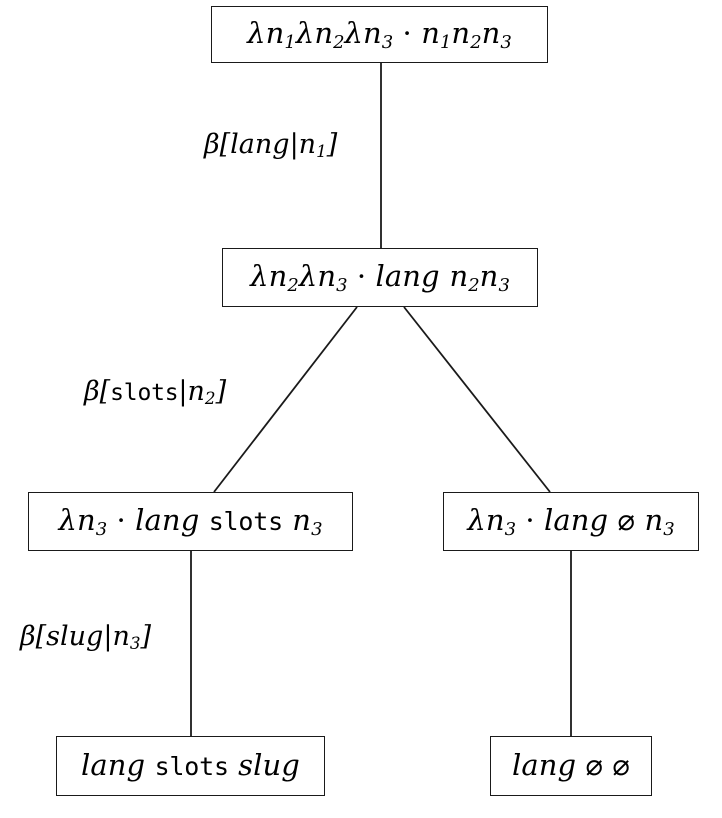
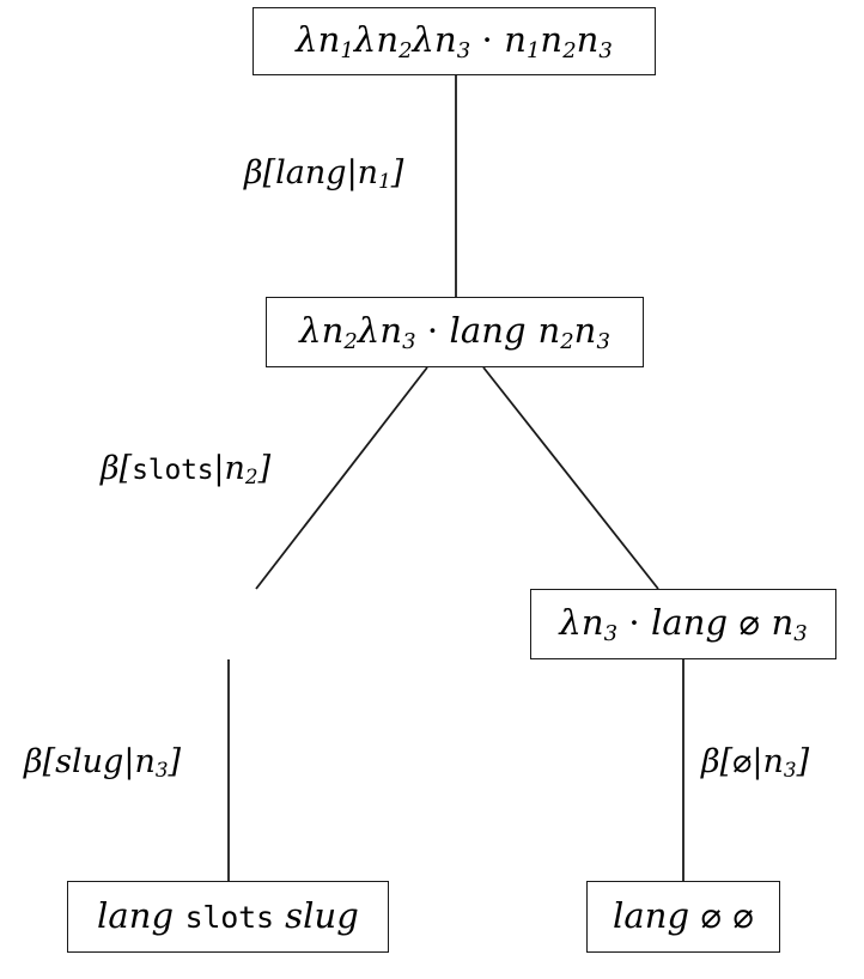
  λn1λn2λn3 · n1n2n3
  λn2λn3 · lang n2n3
- λn3 · lang slots n3
  λn3 · lang ⌀ n3
  lang slots slug
  lang ⌀ ⌀
  β[lang|n1]
  β[slots|n2]
  β[slug|n3]
+ β[⌀|n3]
